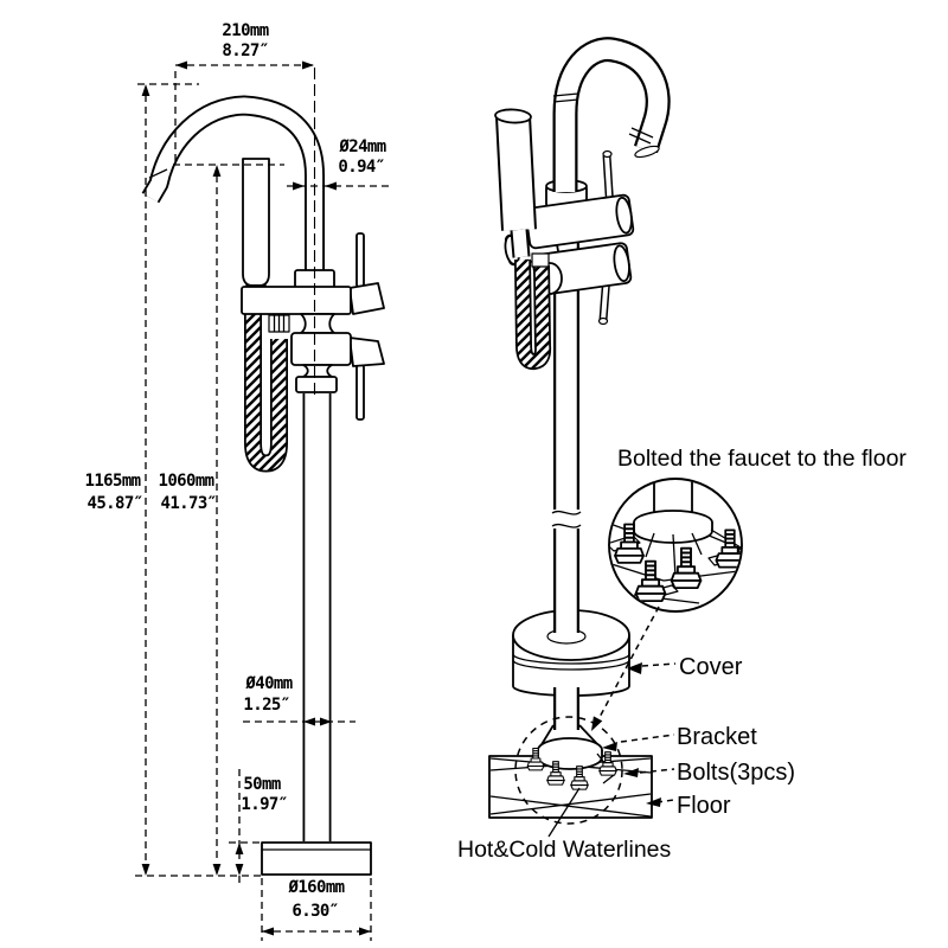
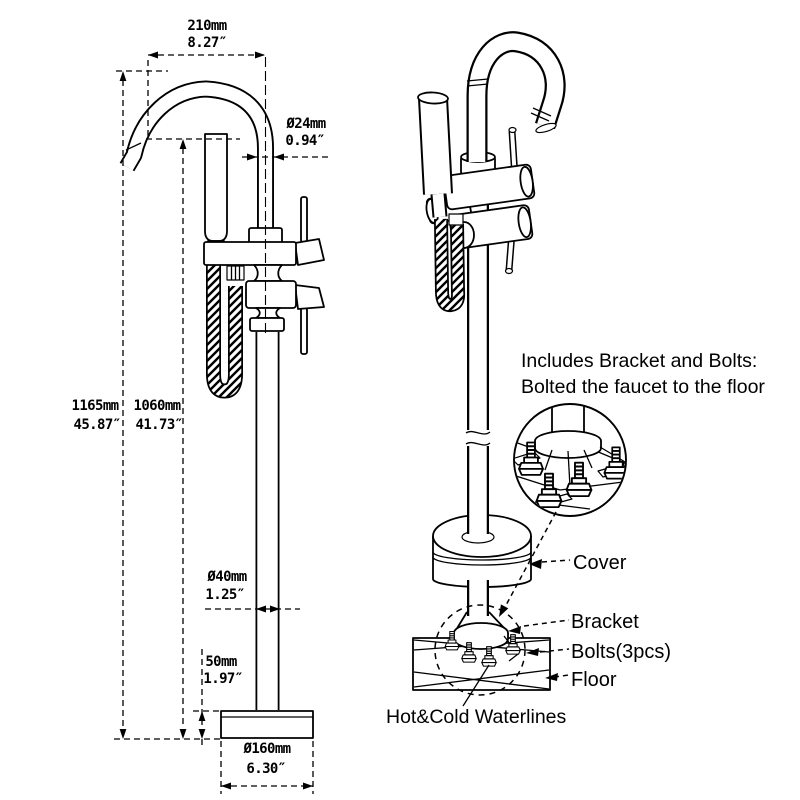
  210mm
  8.27″
  Ø24mm
  0.94″
  1165mm
  45.87″
  1060mm
  41.73″
  Ø40mm
  1.25″
  50mm
  1.97″
  Ø160mm
  6.30″
+ Includes Bracket and Bolts:
  Bolted the faucet to the floor
  Cover
  Bracket
  Bolts(3pcs)
  Floor
  Hot&Cold Waterlines
